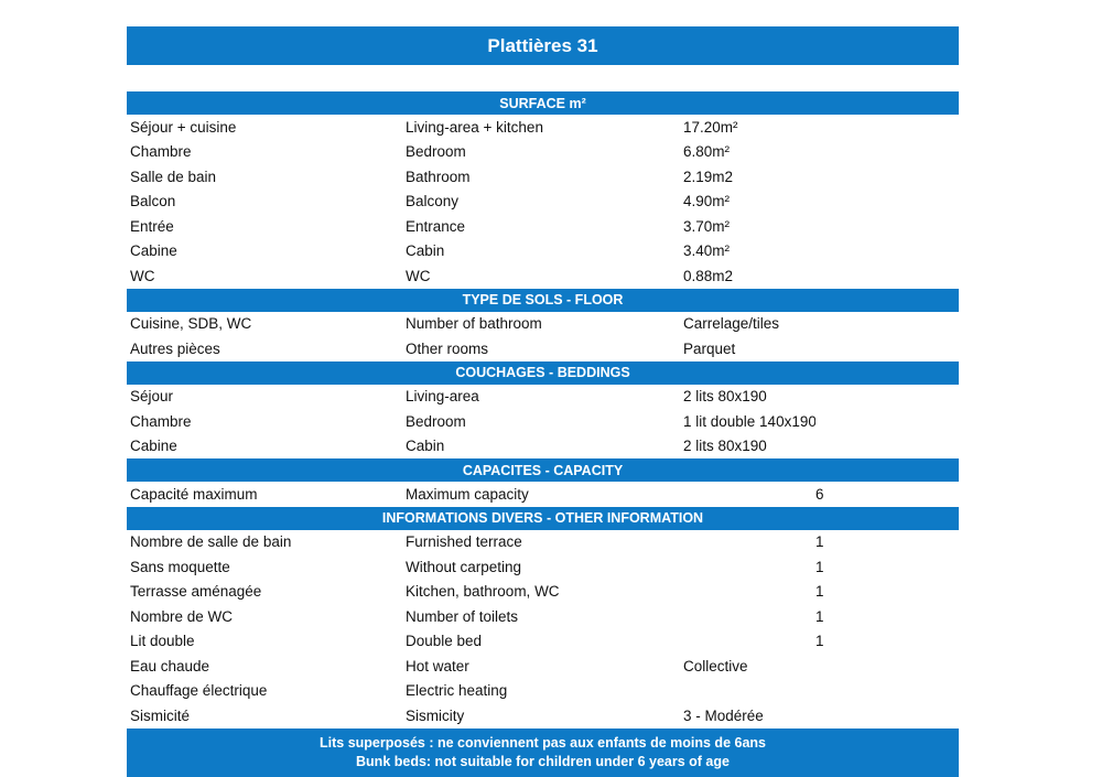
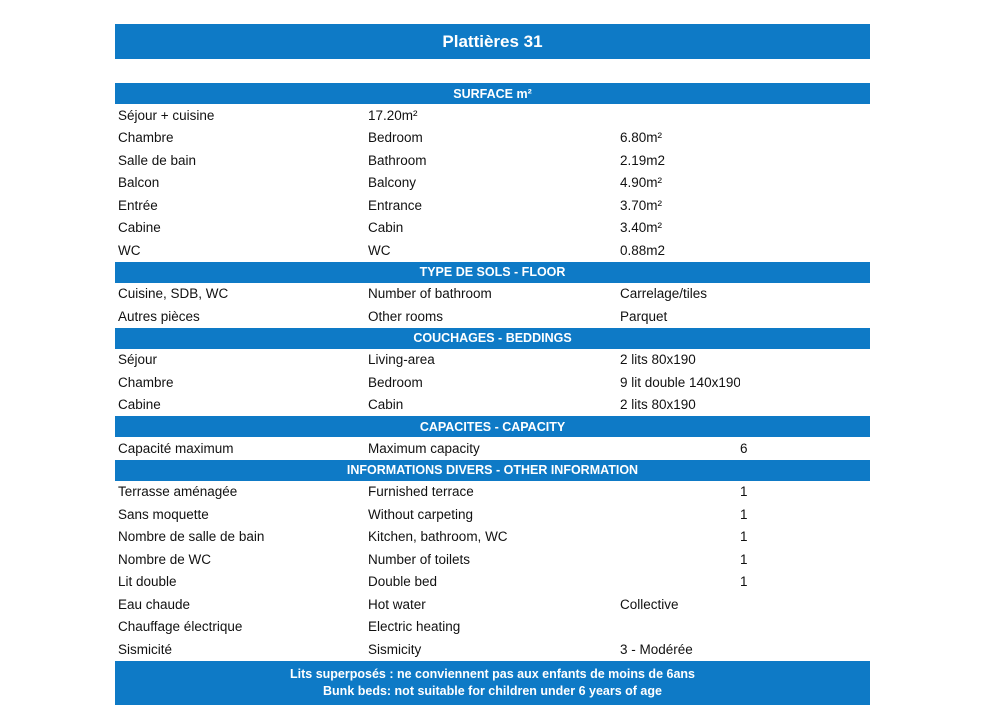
  Plattières 31
  SURFACE m²
  Séjour + cuisine
- Living-area + kitchen
  17.20m²
  Chambre
  Bedroom
  6.80m²
  Salle de bain
  Bathroom
  2.19m2
  Balcon
  Balcony
  4.90m²
  Entrée
  Entrance
  3.70m²
  Cabine
  Cabin
  3.40m²
  WC
  WC
  0.88m2
  TYPE DE SOLS - FLOOR
  Cuisine, SDB, WC
  Number of bathroom
  Carrelage/tiles
  Autres pièces
  Other rooms
  Parquet
  COUCHAGES - BEDDINGS
  Séjour
  Living-area
  2 lits 80x190
  Chambre
  Bedroom
- 1 lit double 140x190
+ 9 lit double 140x190
  Cabine
  Cabin
  2 lits 80x190
  CAPACITES - CAPACITY
  Capacité maximum
  Maximum capacity
  6
  INFORMATIONS DIVERS - OTHER INFORMATION
- Nombre de salle de bain
+ Terrasse aménagée
  Furnished terrace
  1
  Sans moquette
  Without carpeting
  1
- Terrasse aménagée
+ Nombre de salle de bain
  Kitchen, bathroom, WC
  1
  Nombre de WC
  Number of toilets
  1
  Lit double
  Double bed
  1
  Eau chaude
  Hot water
  Collective
  Chauffage électrique
  Electric heating
  Sismicité
  Sismicity
  3 - Modérée
  Lits superposés : ne conviennent pas aux enfants de moins de 6ans
  Bunk beds: not suitable for children under 6 years of age
